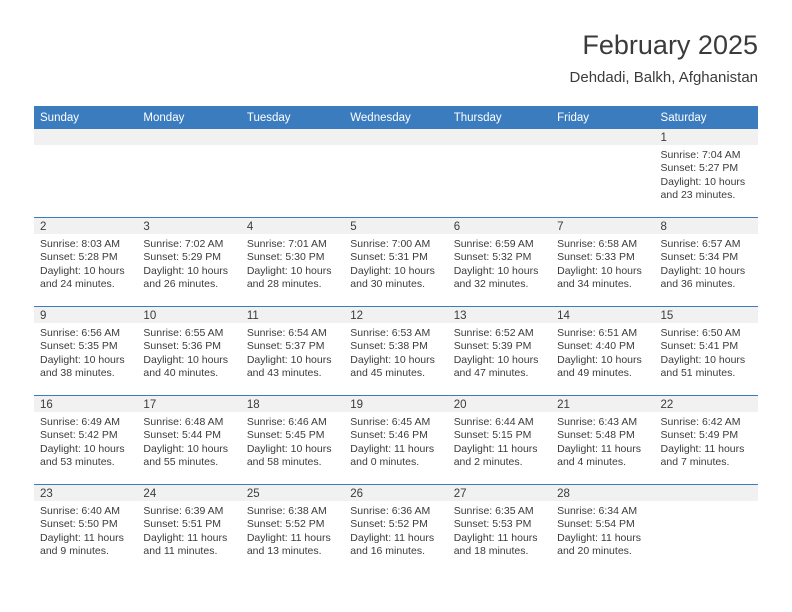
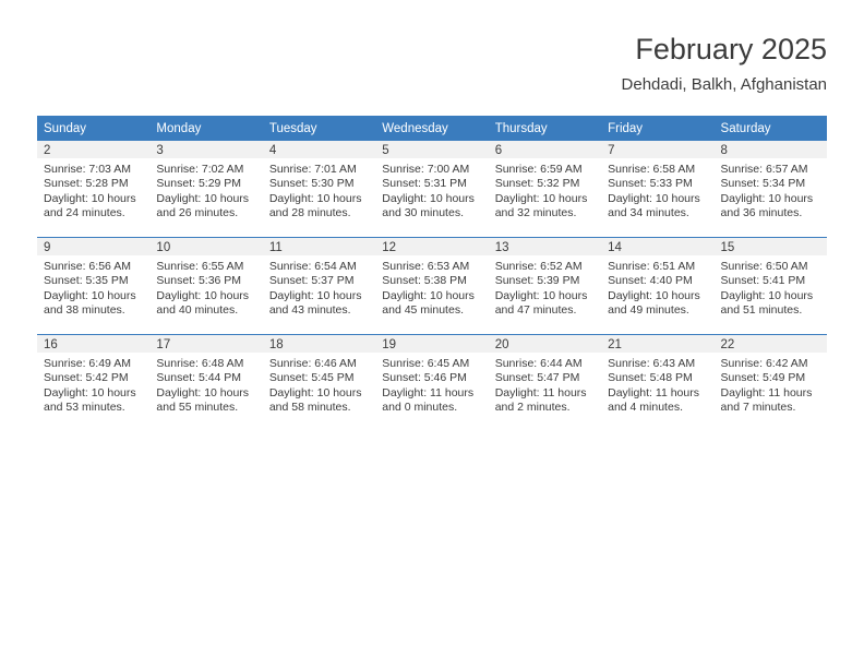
  February 2025
  Dehdadi, Balkh, Afghanistan
  Sunday	Monday	Tuesday	Wednesday	Thursday	Friday	Saturday
- 						1Sunrise: 7:04 AMSunset: 5:27 PMDaylight: 10 hoursand 23 minutes.
- 2Sunrise: 8:03 AMSunset: 5:28 PMDaylight: 10 hoursand 24 minutes.	3Sunrise: 7:02 AMSunset: 5:29 PMDaylight: 10 hoursand 26 minutes.	4Sunrise: 7:01 AMSunset: 5:30 PMDaylight: 10 hoursand 28 minutes.	5Sunrise: 7:00 AMSunset: 5:31 PMDaylight: 10 hoursand 30 minutes.	6Sunrise: 6:59 AMSunset: 5:32 PMDaylight: 10 hoursand 32 minutes.	7Sunrise: 6:58 AMSunset: 5:33 PMDaylight: 10 hoursand 34 minutes.	8Sunrise: 6:57 AMSunset: 5:34 PMDaylight: 10 hoursand 36 minutes.
+ 2Sunrise: 7:03 AMSunset: 5:28 PMDaylight: 10 hoursand 24 minutes.	3Sunrise: 7:02 AMSunset: 5:29 PMDaylight: 10 hoursand 26 minutes.	4Sunrise: 7:01 AMSunset: 5:30 PMDaylight: 10 hoursand 28 minutes.	5Sunrise: 7:00 AMSunset: 5:31 PMDaylight: 10 hoursand 30 minutes.	6Sunrise: 6:59 AMSunset: 5:32 PMDaylight: 10 hoursand 32 minutes.	7Sunrise: 6:58 AMSunset: 5:33 PMDaylight: 10 hoursand 34 minutes.	8Sunrise: 6:57 AMSunset: 5:34 PMDaylight: 10 hoursand 36 minutes.
  9Sunrise: 6:56 AMSunset: 5:35 PMDaylight: 10 hoursand 38 minutes.	10Sunrise: 6:55 AMSunset: 5:36 PMDaylight: 10 hoursand 40 minutes.	11Sunrise: 6:54 AMSunset: 5:37 PMDaylight: 10 hoursand 43 minutes.	12Sunrise: 6:53 AMSunset: 5:38 PMDaylight: 10 hoursand 45 minutes.	13Sunrise: 6:52 AMSunset: 5:39 PMDaylight: 10 hoursand 47 minutes.	14Sunrise: 6:51 AMSunset: 4:40 PMDaylight: 10 hoursand 49 minutes.	15Sunrise: 6:50 AMSunset: 5:41 PMDaylight: 10 hoursand 51 minutes.
- 16Sunrise: 6:49 AMSunset: 5:42 PMDaylight: 10 hoursand 53 minutes.	17Sunrise: 6:48 AMSunset: 5:44 PMDaylight: 10 hoursand 55 minutes.	18Sunrise: 6:46 AMSunset: 5:45 PMDaylight: 10 hoursand 58 minutes.	19Sunrise: 6:45 AMSunset: 5:46 PMDaylight: 11 hoursand 0 minutes.	20Sunrise: 6:44 AMSunset: 5:15 PMDaylight: 11 hoursand 2 minutes.	21Sunrise: 6:43 AMSunset: 5:48 PMDaylight: 11 hoursand 4 minutes.	22Sunrise: 6:42 AMSunset: 5:49 PMDaylight: 11 hoursand 7 minutes.
+ 16Sunrise: 6:49 AMSunset: 5:42 PMDaylight: 10 hoursand 53 minutes.	17Sunrise: 6:48 AMSunset: 5:44 PMDaylight: 10 hoursand 55 minutes.	18Sunrise: 6:46 AMSunset: 5:45 PMDaylight: 10 hoursand 58 minutes.	19Sunrise: 6:45 AMSunset: 5:46 PMDaylight: 11 hoursand 0 minutes.	20Sunrise: 6:44 AMSunset: 5:47 PMDaylight: 11 hoursand 2 minutes.	21Sunrise: 6:43 AMSunset: 5:48 PMDaylight: 11 hoursand 4 minutes.	22Sunrise: 6:42 AMSunset: 5:49 PMDaylight: 11 hoursand 7 minutes.
- 23Sunrise: 6:40 AMSunset: 5:50 PMDaylight: 11 hoursand 9 minutes.	24Sunrise: 6:39 AMSunset: 5:51 PMDaylight: 11 hoursand 11 minutes.	25Sunrise: 6:38 AMSunset: 5:52 PMDaylight: 11 hoursand 13 minutes.	26Sunrise: 6:36 AMSunset: 5:52 PMDaylight: 11 hoursand 16 minutes.	27Sunrise: 6:35 AMSunset: 5:53 PMDaylight: 11 hoursand 18 minutes.	28Sunrise: 6:34 AMSunset: 5:54 PMDaylight: 11 hoursand 20 minutes.
